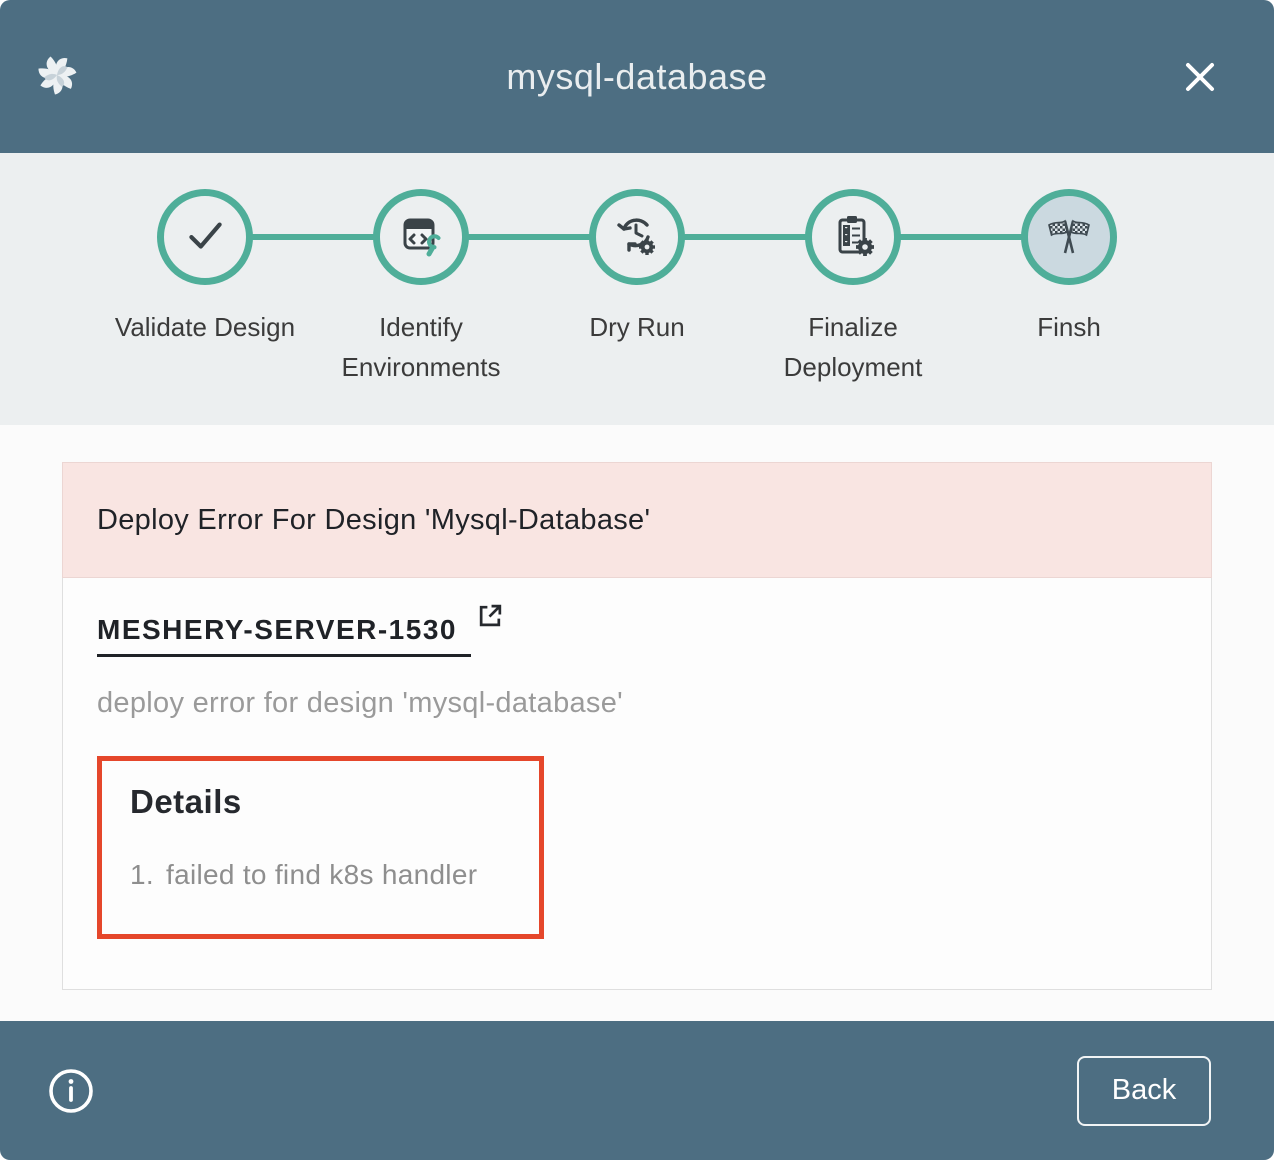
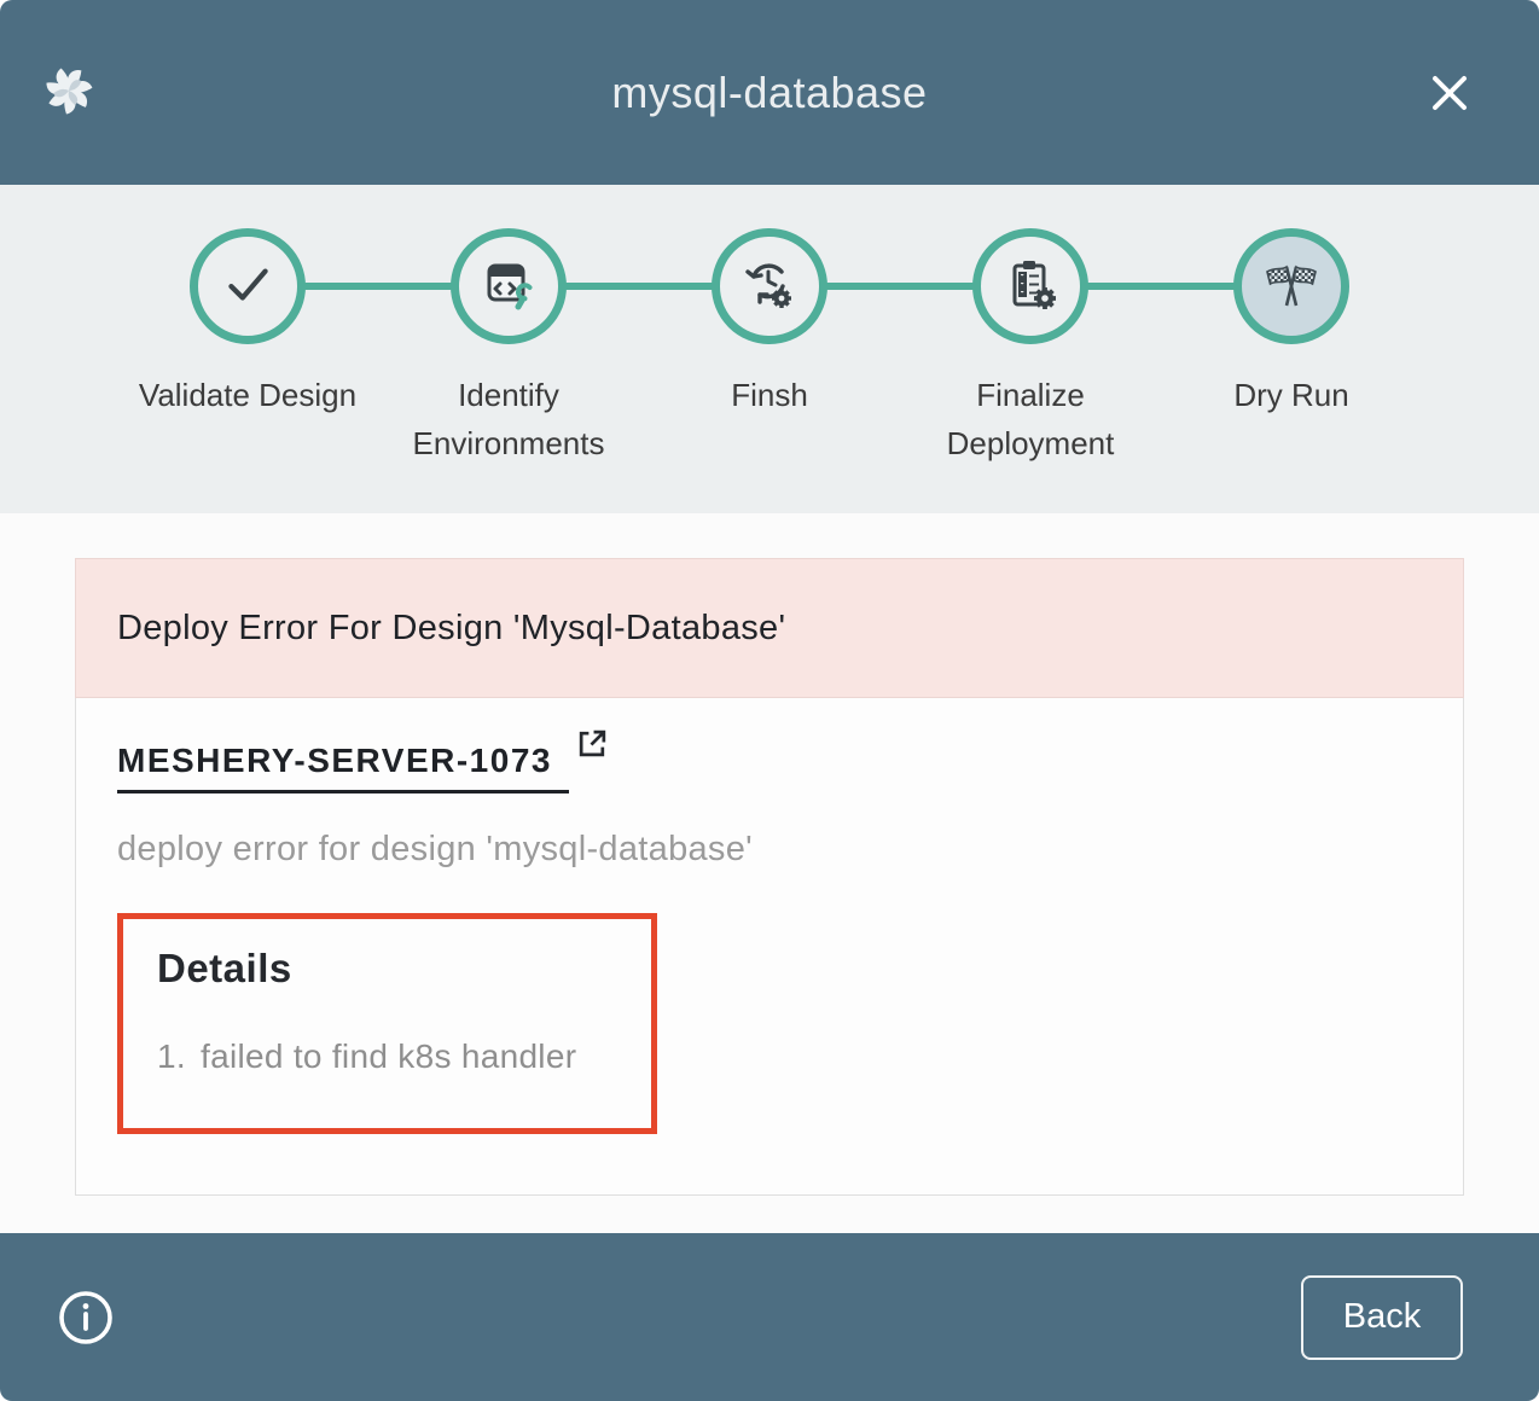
  mysql-database
  Validate Design
  Identify Environments
- Dry Run
+ Finsh
  Finalize Deployment
- Finsh
+ Dry Run
  Deploy Error For Design 'Mysql-Database'
- MESHERY-SERVER-1530
+ MESHERY-SERVER-1073
  deploy error for design 'mysql-database'
  Details
  failed to find k8s handler
  Back
